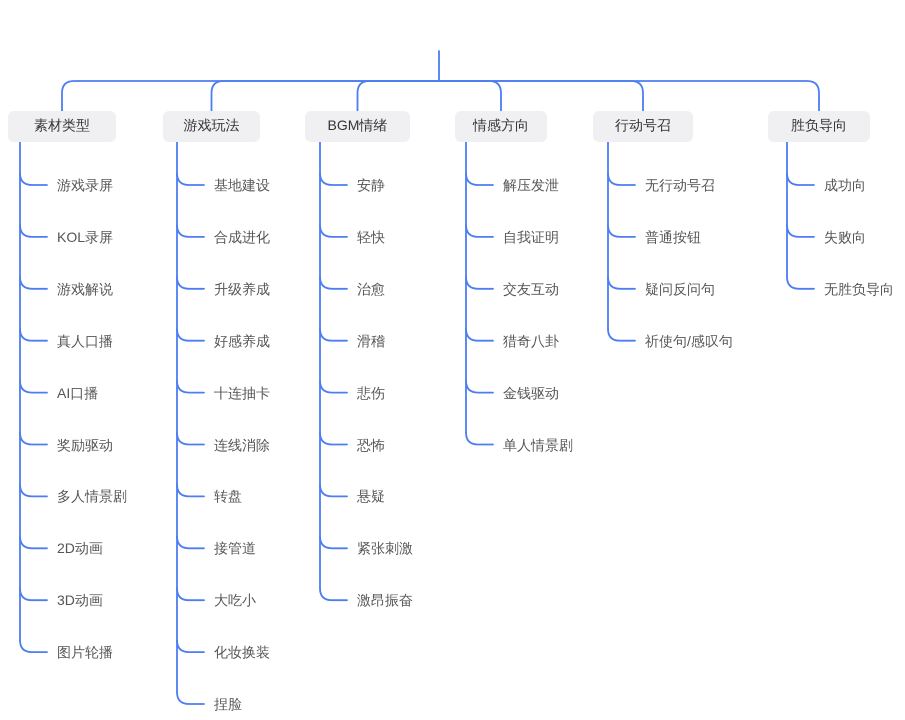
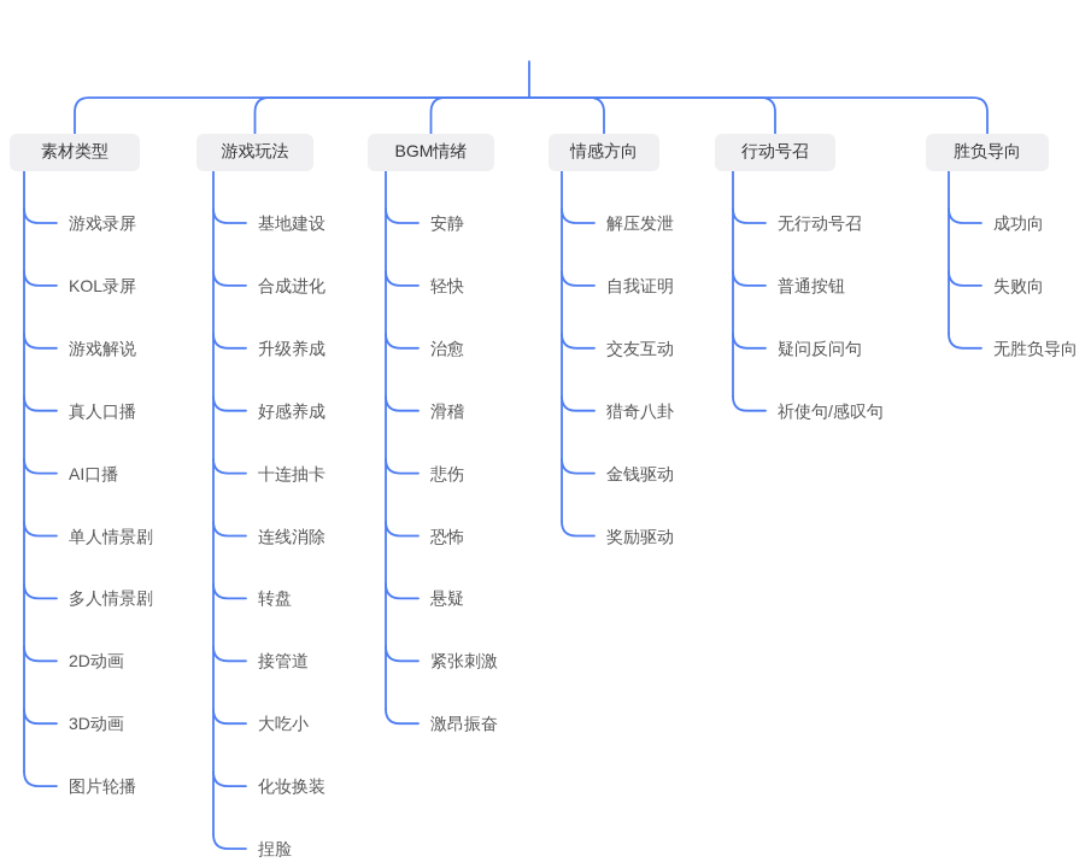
  素材类型
  游戏录屏
  KOL录屏
  游戏解说
  真人口播
  AI口播
- 奖励驱动
+ 单人情景剧
  多人情景剧
  2D动画
  3D动画
  图片轮播
  游戏玩法
  基地建设
  合成进化
  升级养成
  好感养成
  十连抽卡
  连线消除
  转盘
  接管道
  大吃小
  化妆换装
  捏脸
  BGM情绪
  安静
  轻快
  治愈
  滑稽
  悲伤
  恐怖
  悬疑
  紧张刺激
  激昂振奋
  情感方向
  解压发泄
  自我证明
  交友互动
  猎奇八卦
  金钱驱动
- 单人情景剧
+ 奖励驱动
  行动号召
  无行动号召
  普通按钮
  疑问反问句
  祈使句/感叹句
  胜负导向
  成功向
  失败向
  无胜负导向
